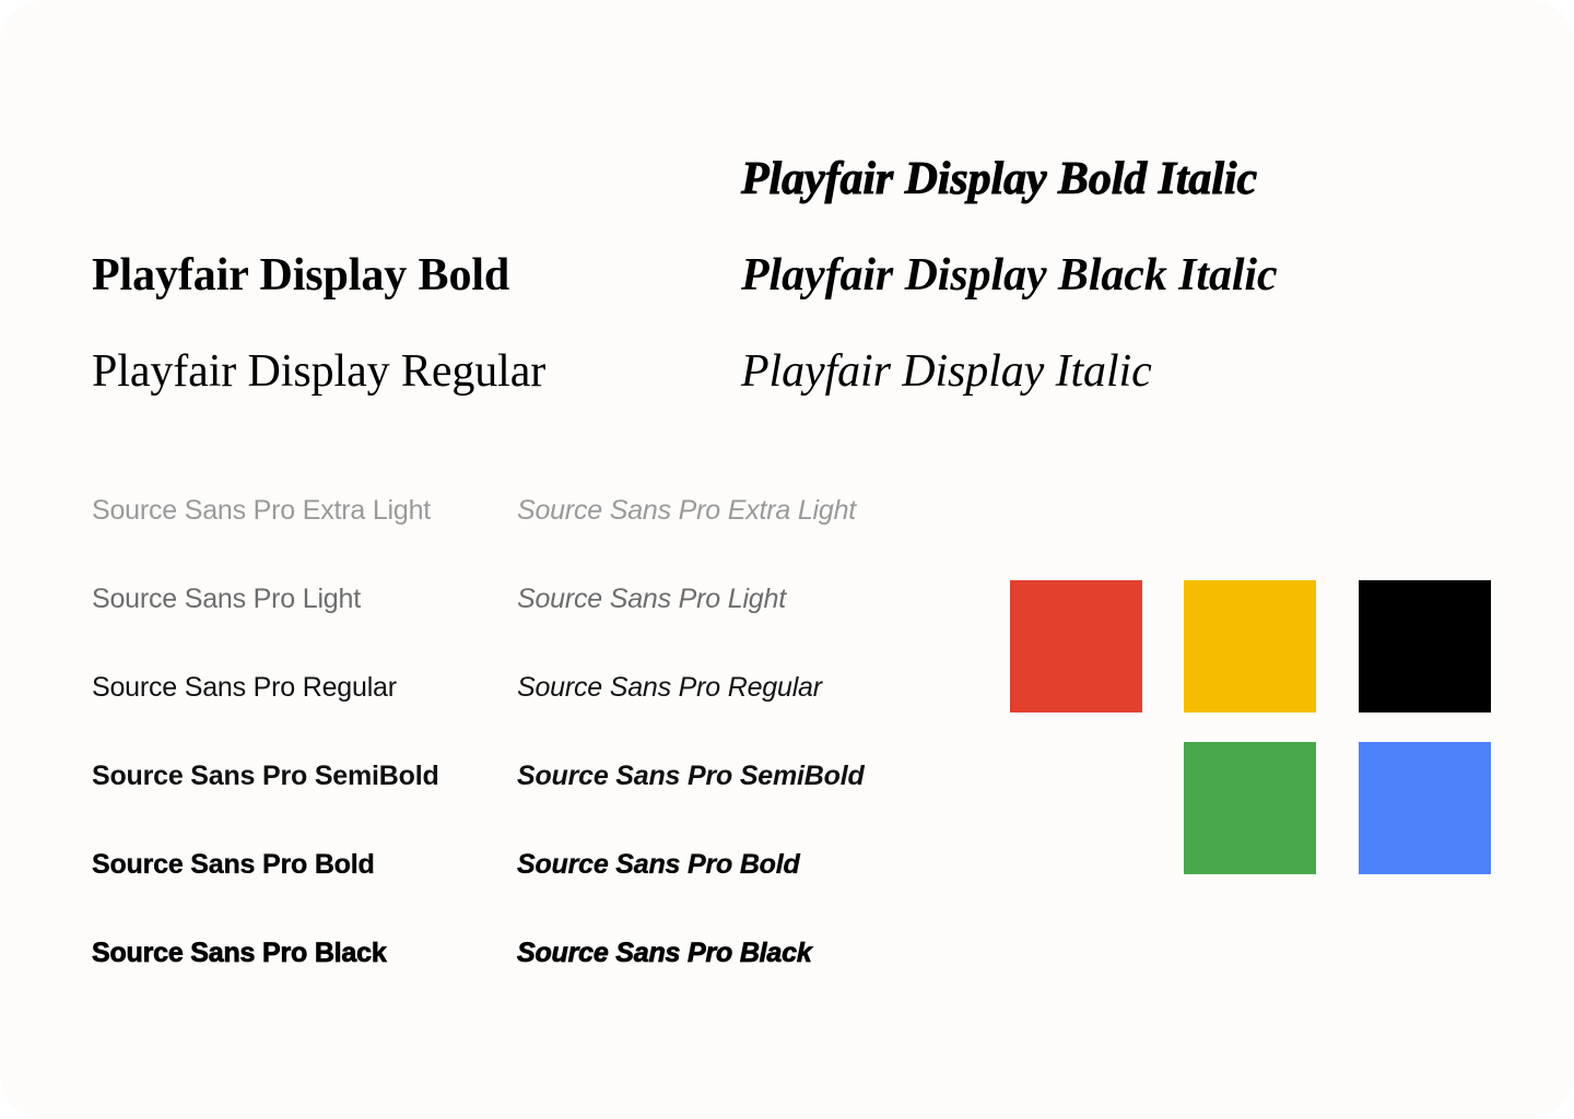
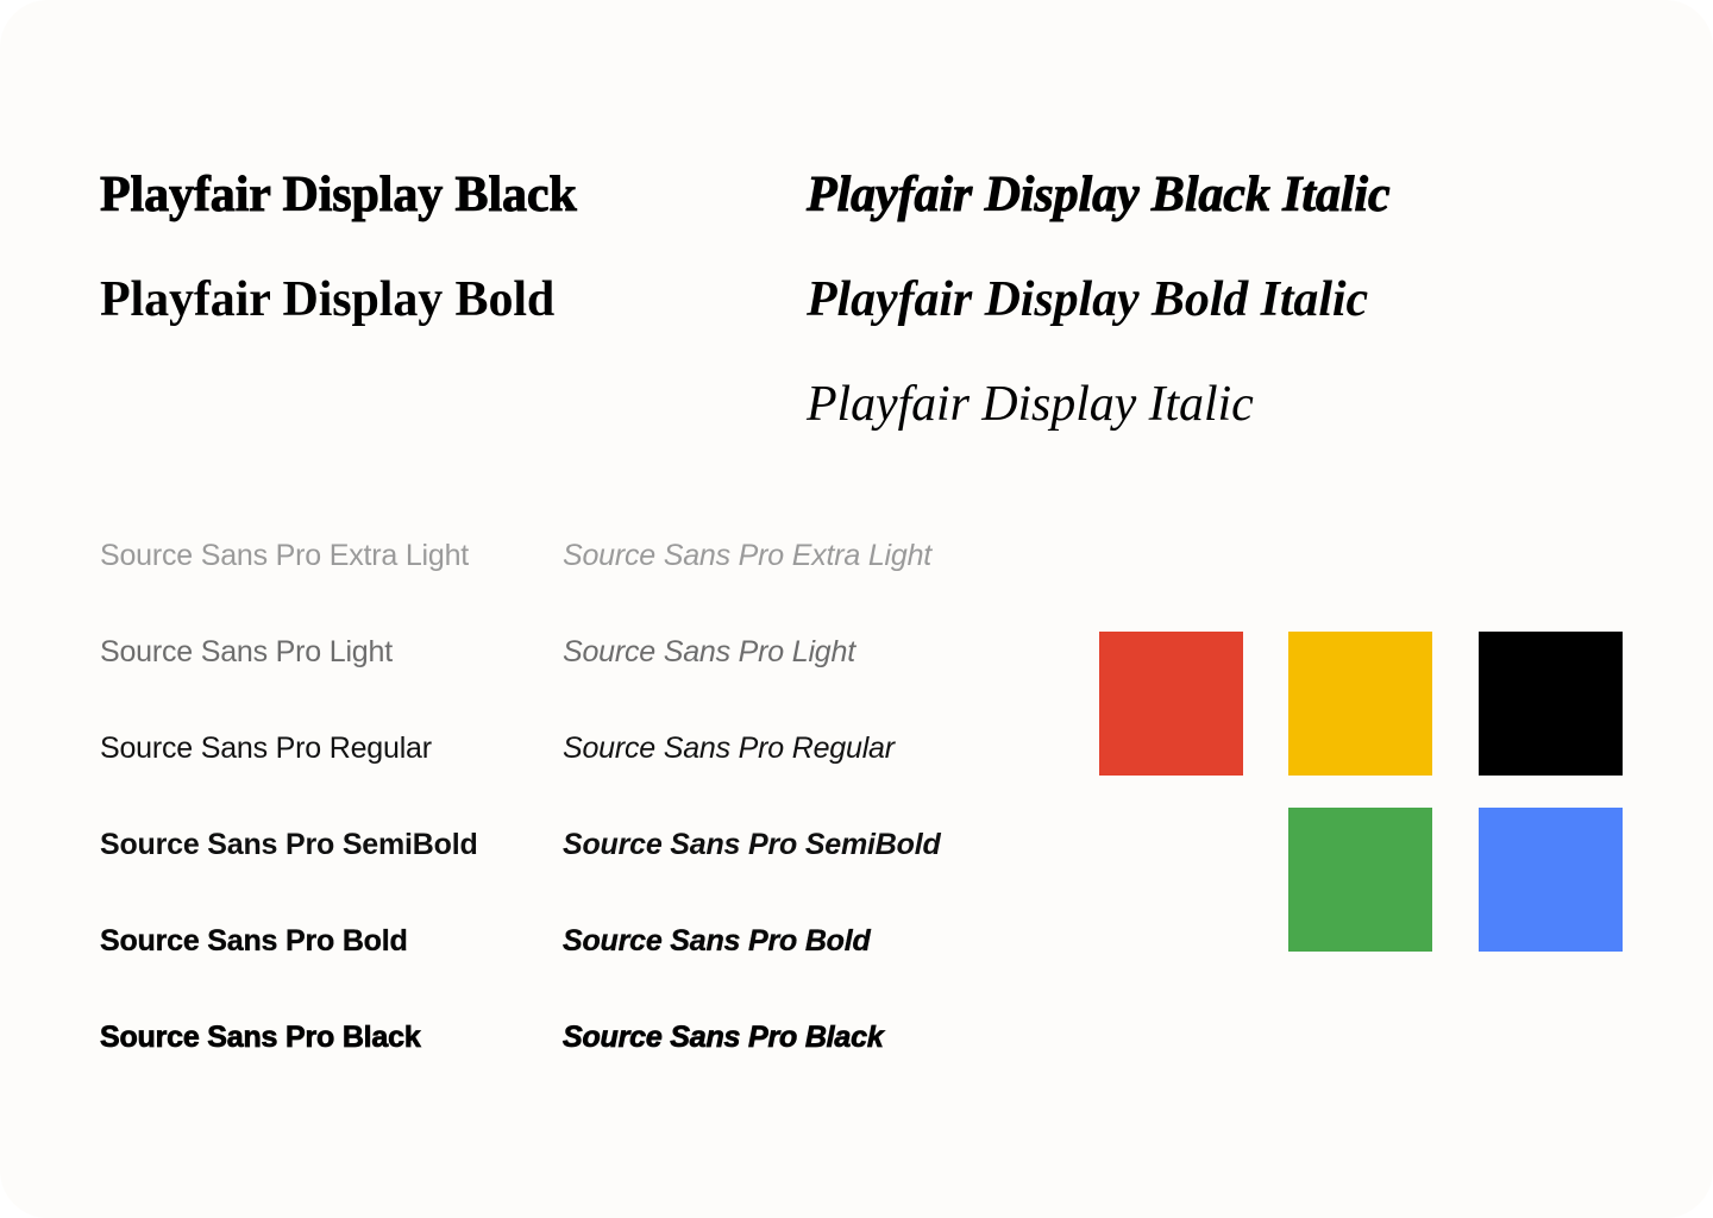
+ Playfair Display Black
- Playfair Display Bold Italic
+ Playfair Display Black Italic
  Playfair Display Bold
- Playfair Display Black Italic
+ Playfair Display Bold Italic
- Playfair Display Regular
  Playfair Display Italic
  Source Sans Pro Extra Light
  Source Sans Pro Extra Light
  Source Sans Pro Light
  Source Sans Pro Light
  Source Sans Pro Regular
  Source Sans Pro Regular
  Source Sans Pro SemiBold
  Source Sans Pro SemiBold
  Source Sans Pro Bold
  Source Sans Pro Bold
  Source Sans Pro Black
  Source Sans Pro Black
